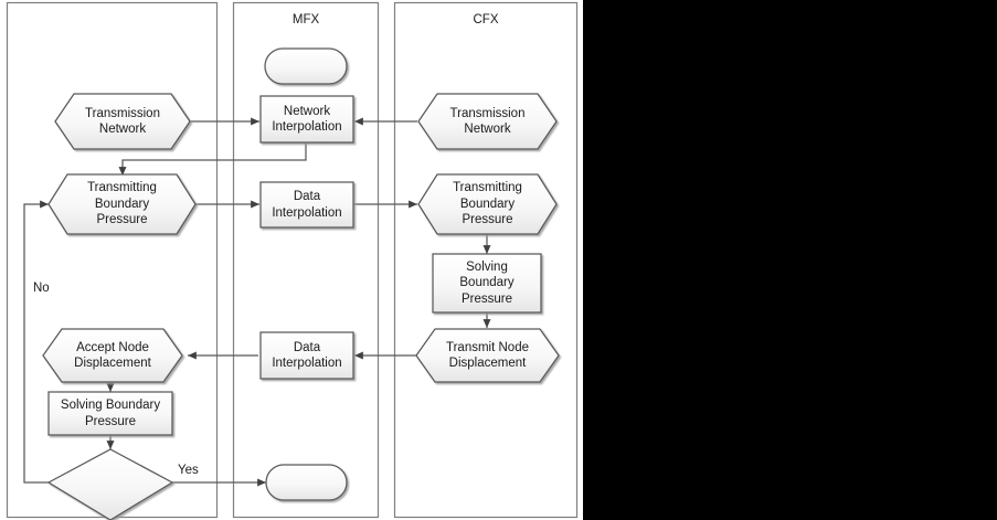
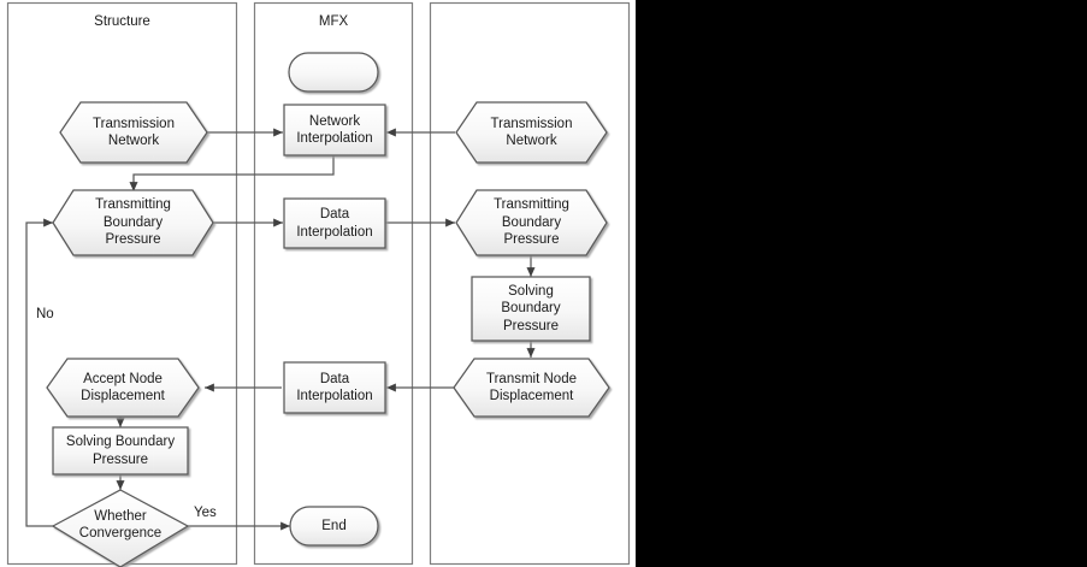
+ Structure
  MFX
- CFX
  Transmission
  Network
  Transmission
  Network
  Network
  Interpolation
  Transmitting
  Boundary
  Pressure
  Data
  Interpolation
  Transmitting
  Boundary
  Pressure
  Solving
  Boundary
  Pressure
  Transmit Node
  Displacement
  Data
  Interpolation
  Accept Node
  Displacement
  Solving Boundary
  Pressure
+ Whether
+ Convergence
+ End
  No
  Yes
